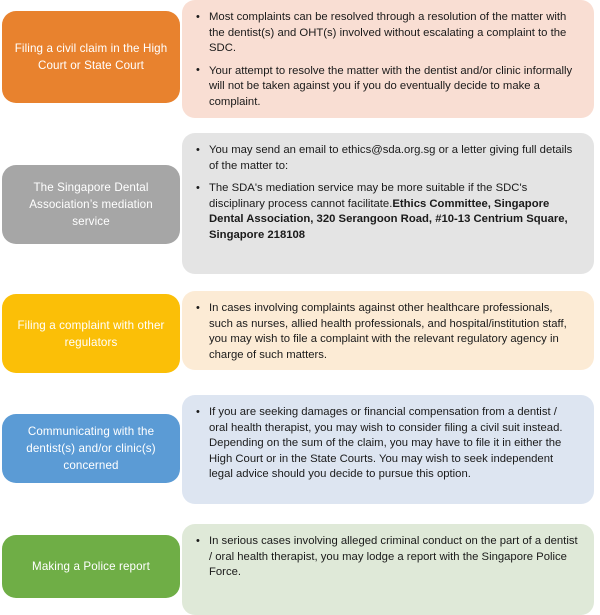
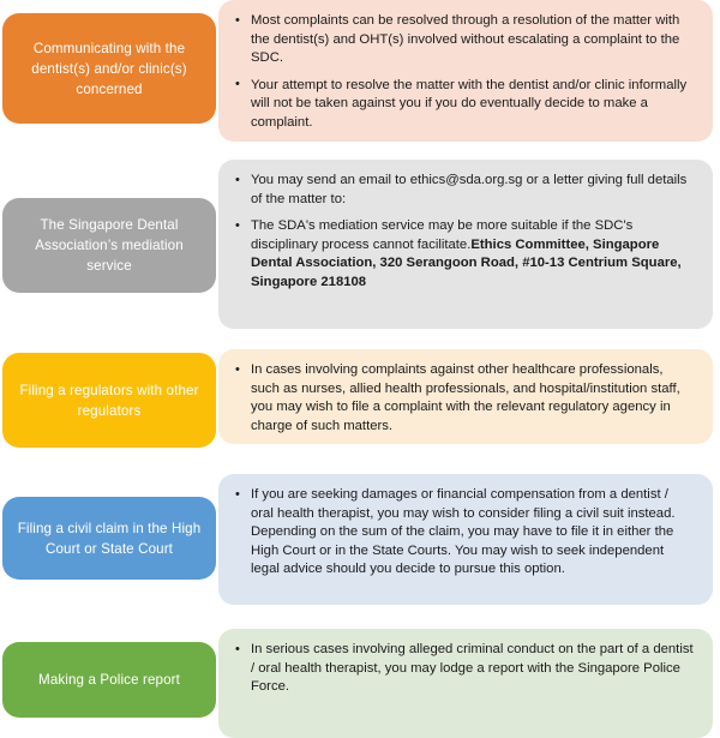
  •
  Most complaints can be resolved through a resolution of the matter with the dentist(s) and OHT(s) involved without escalating a complaint to the SDC.
  •
  Your attempt to resolve the matter with the dentist and/or clinic informally will not be taken against you if you do eventually decide to make a complaint.
- Filing a civil claim in the High Court or State Court
+ Communicating with the dentist(s) and/or clinic(s) concerned
  •
  You may send an email to ethics@sda.org.sg or a letter giving full details of the matter to:
  •
  The SDA's mediation service may be more suitable if the SDC's disciplinary process cannot facilitate.Ethics Committee, Singapore Dental Association, 320 Serangoon Road, #10-13 Centrium Square, Singapore 218108
  The Singapore Dental Association’s mediation service
  •
  In cases involving complaints against other healthcare professionals, such as nurses, allied health professionals, and hospital/institution staff, you may wish to file a complaint with the relevant regulatory agency in charge of such matters.
- Filing a complaint with other regulators
+ Filing a regulators with other regulators
  •
  If you are seeking damages or financial compensation from a dentist / oral health therapist, you may wish to consider filing a civil suit instead. Depending on the sum of the claim, you may have to file it in either the High Court or in the State Courts. You may wish to seek independent legal advice should you decide to pursue this option.
- Communicating with the dentist(s) and/or clinic(s) concerned
+ Filing a civil claim in the High Court or State Court
  •
  In serious cases involving alleged criminal conduct on the part of a dentist / oral health therapist, you may lodge a report with the Singapore Police Force.
  Making a Police report
